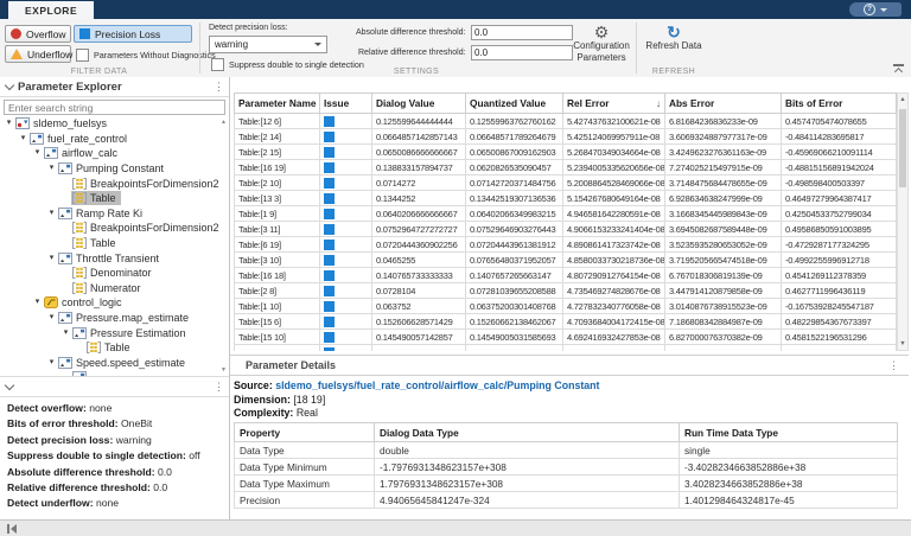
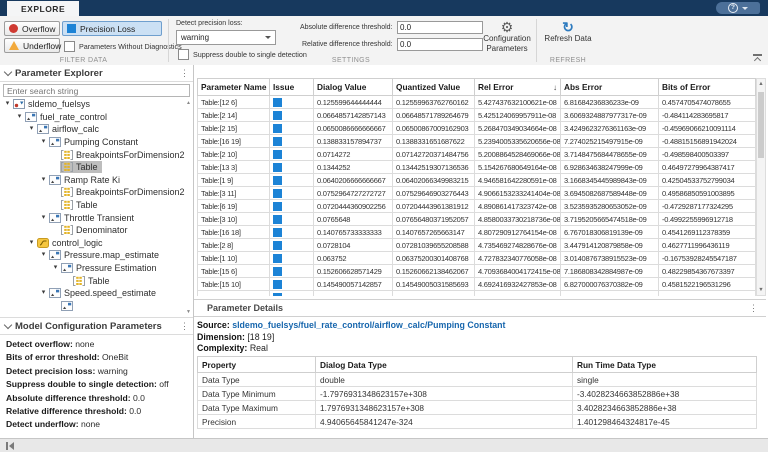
  EXPLORE
  Overflow
  Underflow
  Precision Loss
  Parameters Without Diagnostics
  warning
  Suppress double to single detection
  0.0
  0.0
  ⚙
  Configuration Parameters
  ↻
  Refresh Data
  Parameter Explorer
  ⋮
  Enter search string
  sldemo_fuelsys
  fuel_rate_control
  airflow_calc
  Pumping Constant
  BreakpointsForDimension2
  Table
  Ramp Rate Ki
  BreakpointsForDimension2
  Table
  Throttle Transient
  Denominator
- Numerator
  control_logic
  Pressure.map_estimate
  Pressure Estimation
  Table
  Speed.speed_estimate
+ Model Configuration Parameters
  ⋮
  Detect overflow: none
  Bits of error threshold: OneBit
  Detect precision loss: warning
  Suppress double to single detection: off
  Absolute difference threshold: 0.0
  Relative difference threshold: 0.0
  Detect underflow: none
  Parameter Name	Issue	Dialog Value	Quantized Value	Rel Error ↓	Abs Error	Bits of Error
  Table:[12 6]		0.125599644444444	0.12559963762760162	5.427437632100621e-08	6.81684236836233e-09	0.4574705474078655
  Table:[2 14]		0.0664857142857143	0.06648571789264679	5.425124069957911e-08	3.6069324887977317e-09	-0.484114283695817
  Table:[2 15]		0.0650086666666667	0.06500867009162903	5.268470349034664e-08	3.4249623276361163e-09	-0.45969066210091114
- Table:[16 19]		0.138833157894737	0.0620826535090457	5.2394005335620656e-08	7.274025215497915e-09	-0.48815156891942024
+ Table:[16 19]		0.138833157894737	0.1388331651687622	5.2394005335620656e-08	7.274025215497915e-09	-0.48815156891942024
  Table:[2 10]		0.0714272	0.07142720371484756	5.2008864528469066e-08	3.7148475684478655e-09	-0.498598400503397
  Table:[13 3]		0.1344252	0.13442519307136536	5.154267680649164e-08	6.928634638247999e-09	0.46497279964387417
  Table:[1 9]		0.0640206666666667	0.06402066349983215	4.946581642280591e-08	3.1668345445989843e-09	0.42504533752799034
  Table:[3 11]		0.0752964727272727	0.07529646903276443	4.9066153233241404e-08	3.6945082687589448e-09	0.49586850591003895
  Table:[6 19]		0.0720444360902256	0.07204443961381912	4.890861417323742e-08	3.5235935280653052e-09	-0.4729287177324295
- Table:[3 10]		0.0465255	0.07656480371952057	4.8580033730218736e-08	3.7195205665474518e-09	-0.4992255996912718
+ Table:[3 10]		0.0765648	0.07656480371952057	4.8580033730218736e-08	3.7195205665474518e-09	-0.4992255996912718
  Table:[16 18]		0.140765733333333	0.1407657265663147	4.807290912764154e-08	6.767018306819139e-09	0.4541269112378359
  Table:[2 8]		0.0728104	0.07281039655208588	4.735469274828676e-08	3.447914120879858e-09	0.4627711996436119
  Table:[1 10]		0.063752	0.06375200301408768	4.727832340776058e-08	3.0140876738915523e-09	-0.16753928245547187
  Table:[15 6]		0.152606628571429	0.15260662138462067	4.7093684004172415e-08	7.186808342884987e-09	0.48229854367673397
  Table:[15 10]		0.145490057142857	0.14549005031585693	4.692416932427853e-08	6.827000076370382e-09	0.4581522196531296
  Parameter Details
  ⋮
  Source: sldemo_fuelsys/fuel_rate_control/airflow_calc/Pumping Constant
  Dimension: [18 19]
  Complexity: Real
  Property	Dialog Data Type	Run Time Data Type
  Data Type	double	single
  Data Type Minimum	-1.7976931348623157e+308	-3.4028234663852886e+38
  Data Type Maximum	1.7976931348623157e+308	3.4028234663852886e+38
  Precision	4.94065645841247e-324	1.401298464324817e-45
